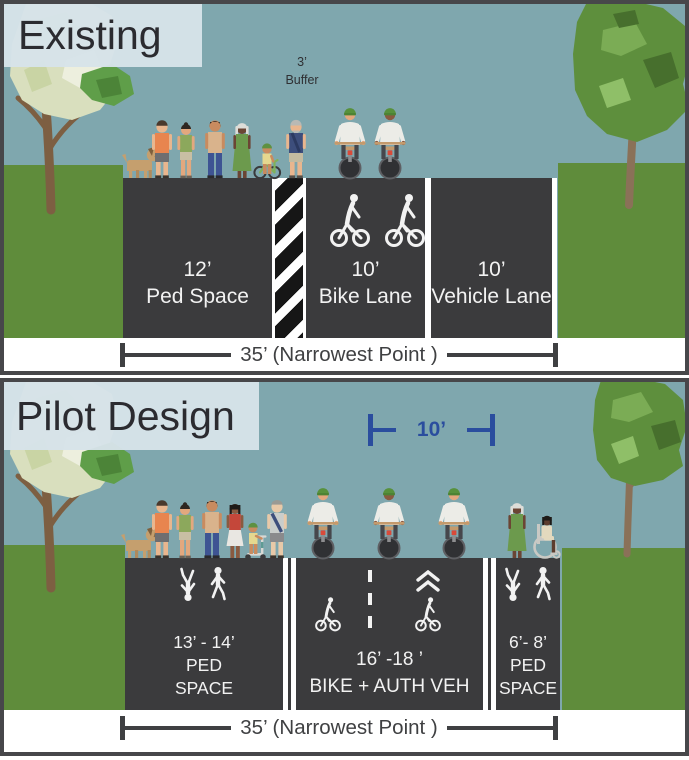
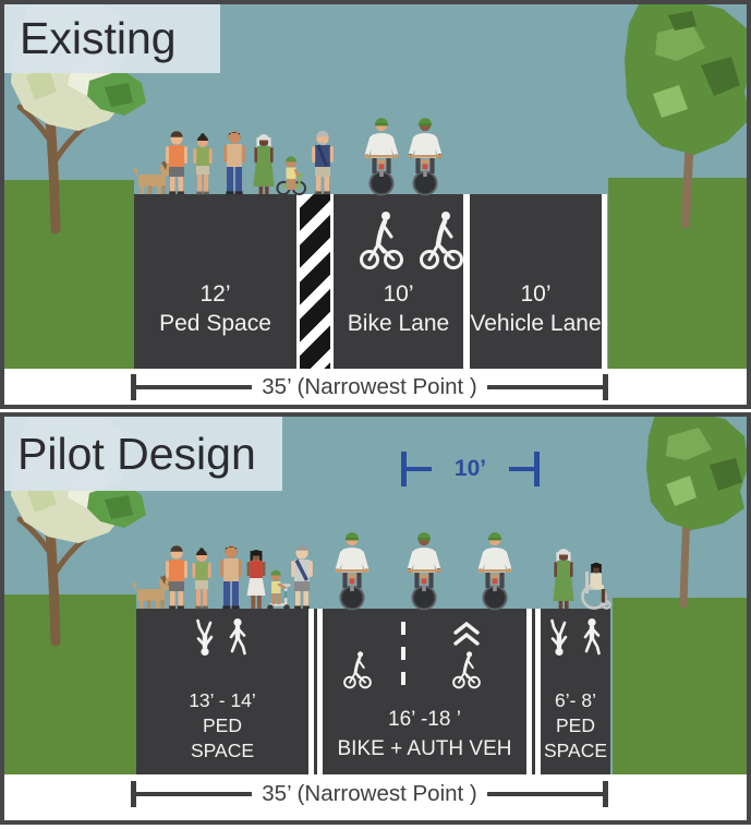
  12’
  Ped Space
  10’
  Bike Lane
  10’
  Vehicle Lane
- 3’
- Buffer
  Existing
  35’ (Narrowest Point )
  13’ - 14’
  PED
  SPACE
  16’ -18 ’
  BIKE + AUTH VEH
  6’- 8’
  PED
  SPACE
  10’
  Pilot Design
  35’ (Narrowest Point )
